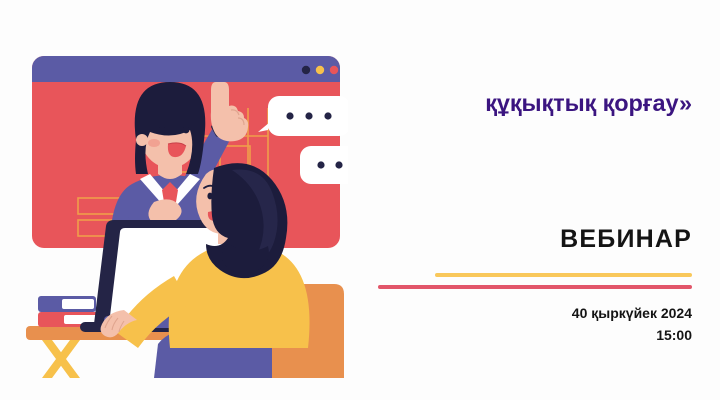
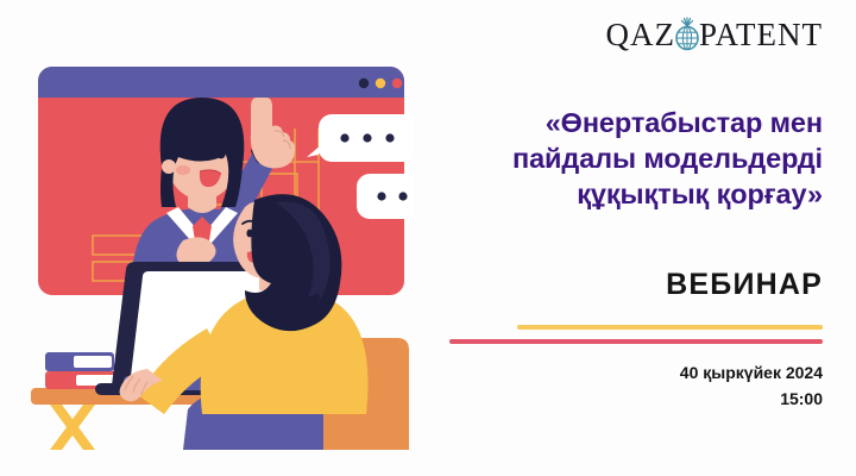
+ QAZ
+ PATENT
+ «Өнертабыстар мен
+ пайдалы модельдерді
  құқықтық қорғау»
  ВЕБИНАР
  40 қыркүйек 2024
  15:00
